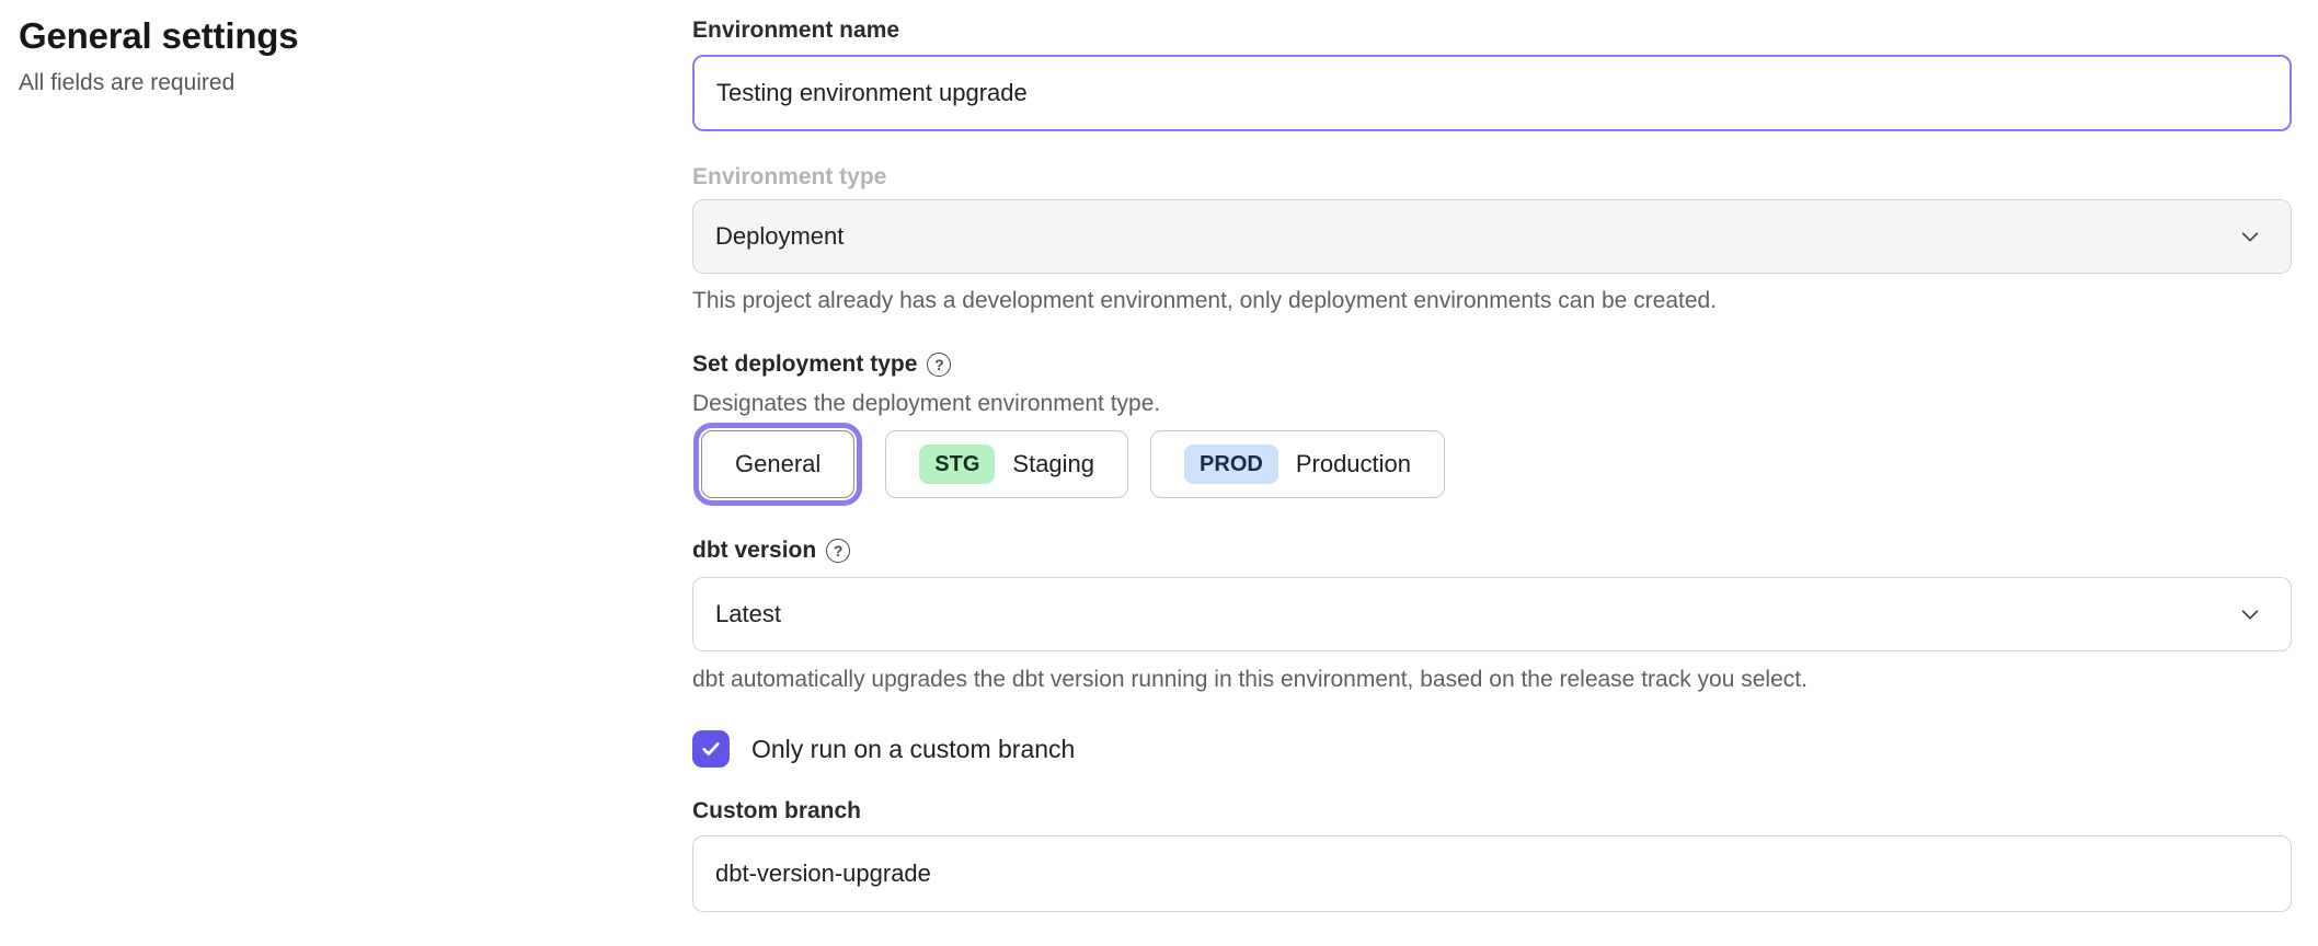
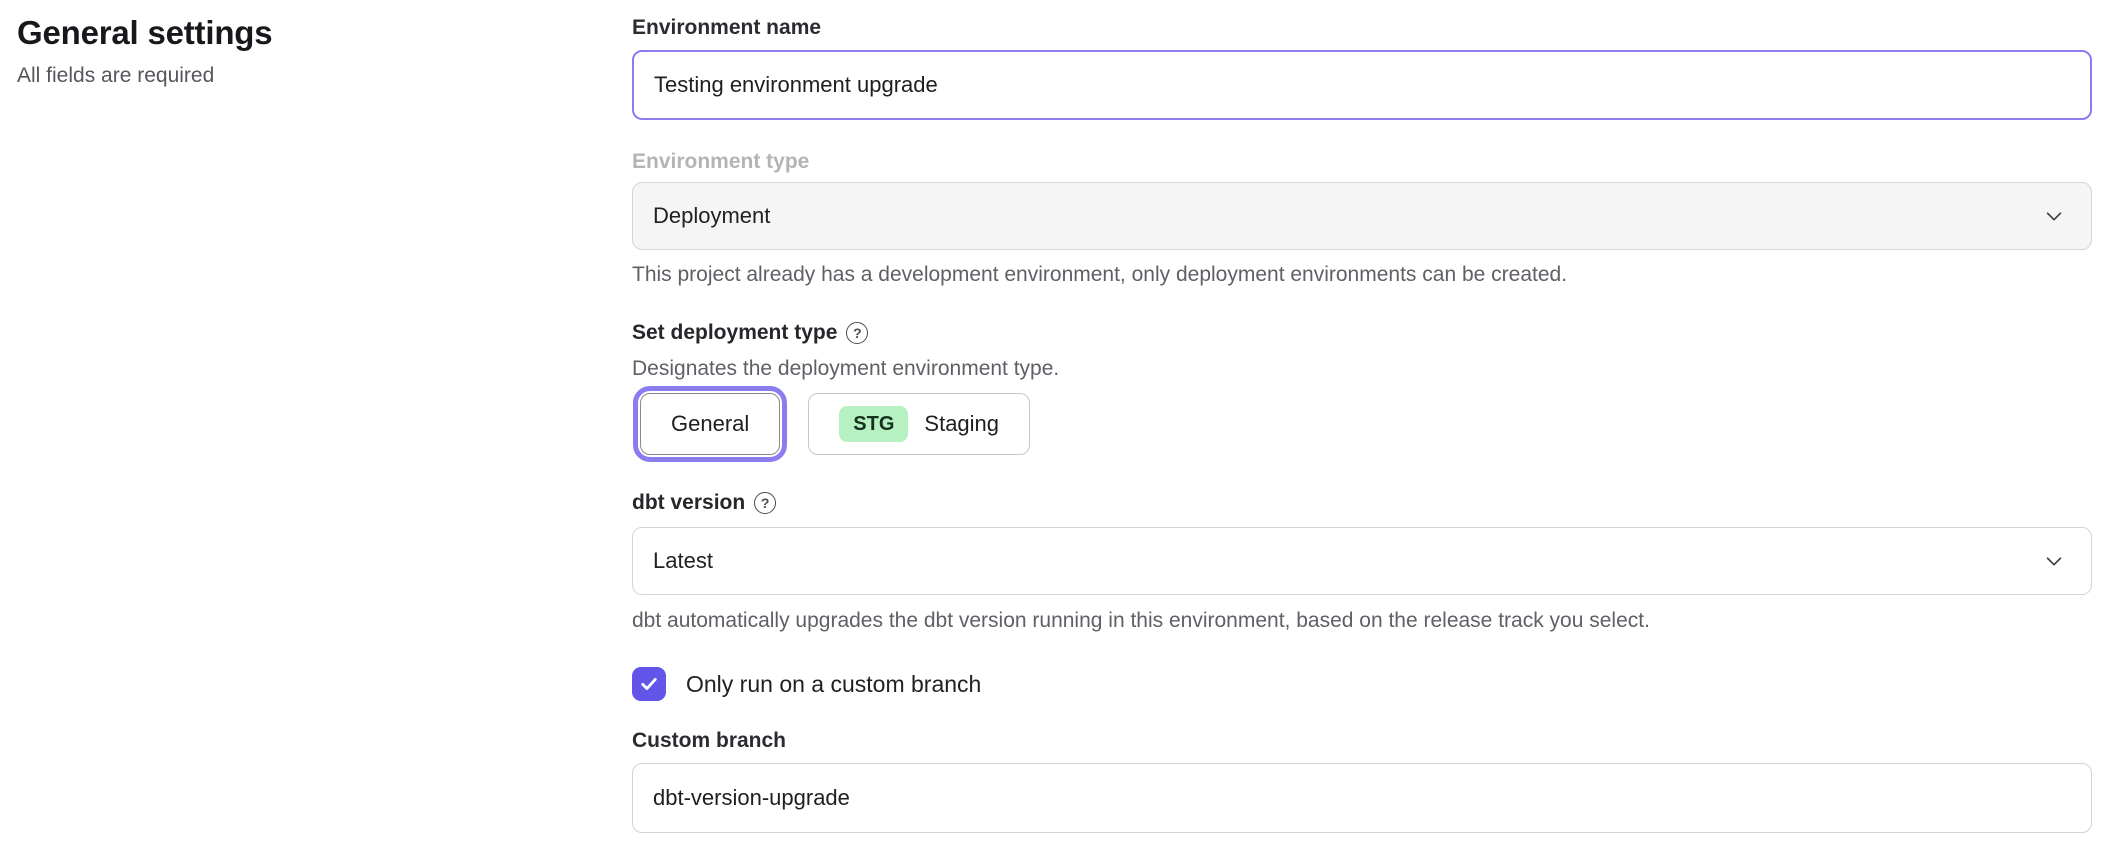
  General settings
  All fields are required
  Environment name
  Testing environment upgrade
  Environment type
  Deployment
  This project already has a development environment, only deployment environments can be created.
  Set deployment type
  ?
  Designates the deployment environment type.
  General
  STG
  Staging
- PROD
- Production
  dbt version
  ?
  Latest
  dbt automatically upgrades the dbt version running in this environment, based on the release track you select.
  Only run on a custom branch
  Custom branch
  dbt-version-upgrade
